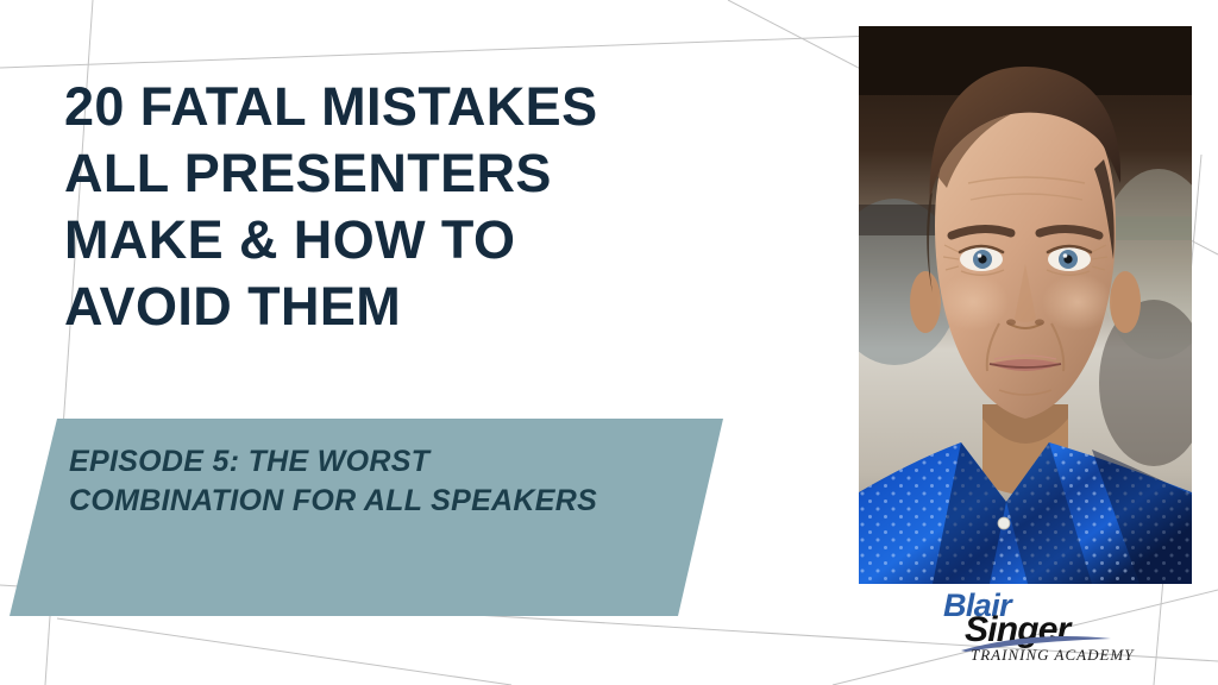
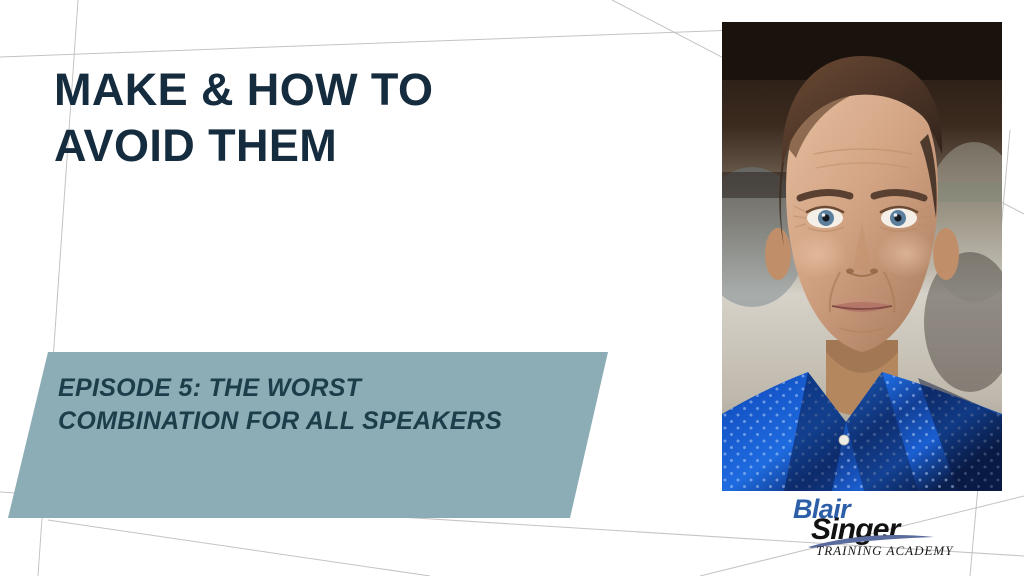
- 20 FATAL MISTAKES
- ALL PRESENTERS
  MAKE & HOW TO
  AVOID THEM
  EPISODE 5: THE WORST
  COMBINATION FOR ALL SPEAKERS
  Blair
  Singer
  TRAINING ACADEMY
